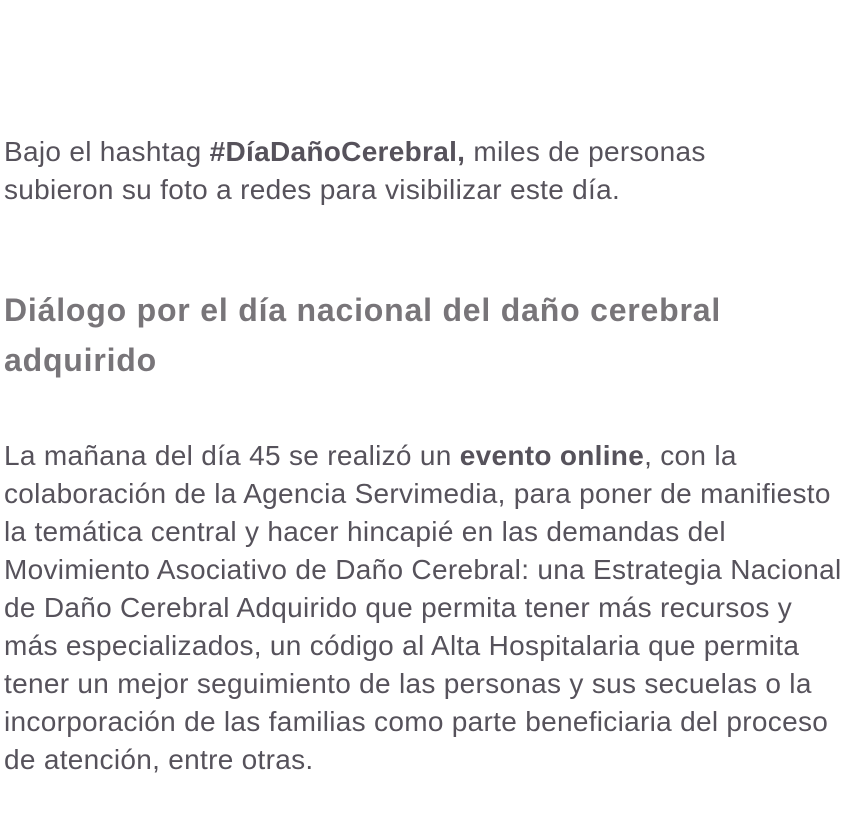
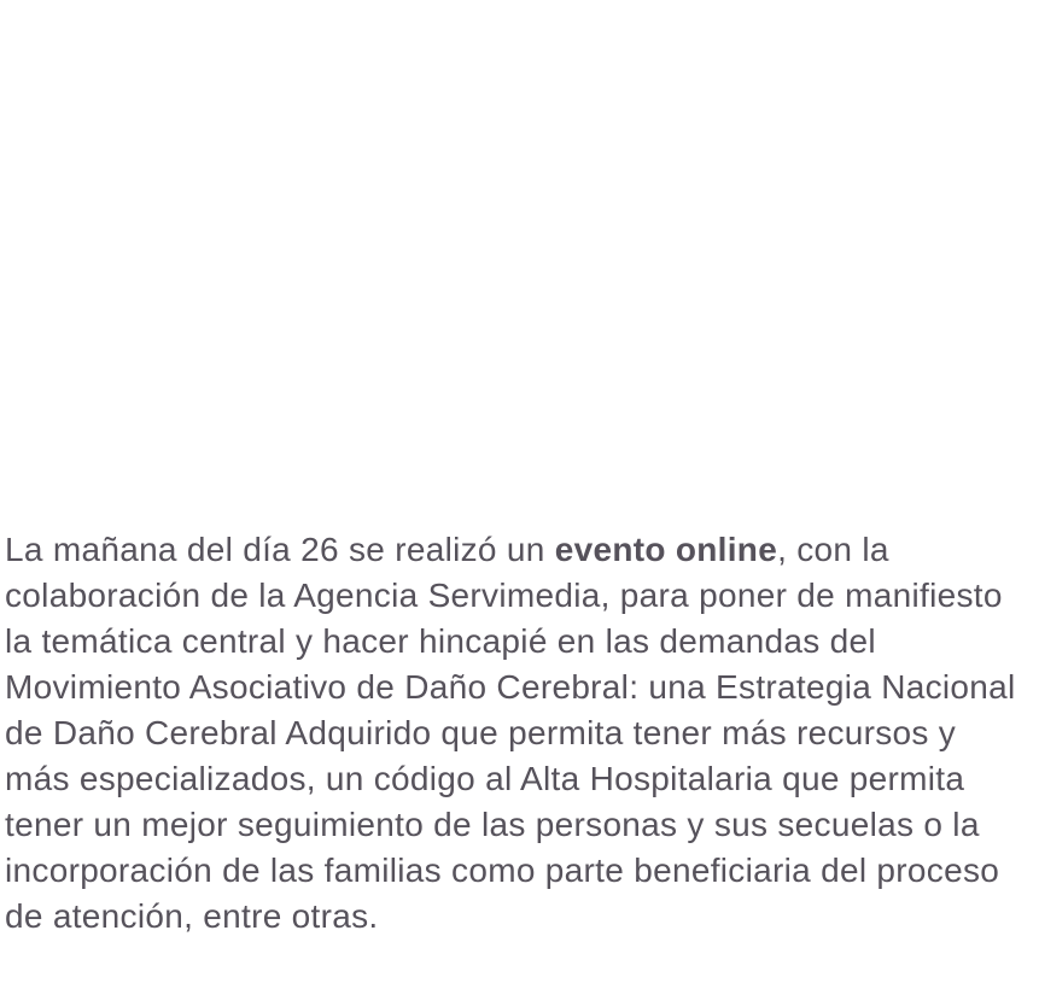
- Bajo el hashtag #DíaDañoCerebral, miles de personas subieron su foto a redes para visibilizar este día.
- Diálogo por el día nacional del daño cerebral adquirido
- La mañana del día 45 se realizó un evento online, con la colaboración de la Agencia Servimedia, para poner de manifiesto la temática central y hacer hincapié en las demandas del Movimiento Asociativo de Daño Cerebral: una Estrategia Nacional de Daño Cerebral Adquirido que permita tener más recursos y más especializados, un código al Alta Hospitalaria que permita tener un mejor seguimiento de las personas y sus secuelas o la incorporación de las familias como parte beneficiaria del proceso de atención, entre otras.
+ La mañana del día 26 se realizó un evento online, con la colaboración de la Agencia Servimedia, para poner de manifiesto la temática central y hacer hincapié en las demandas del Movimiento Asociativo de Daño Cerebral: una Estrategia Nacional de Daño Cerebral Adquirido que permita tener más recursos y más especializados, un código al Alta Hospitalaria que permita tener un mejor seguimiento de las personas y sus secuelas o la incorporación de las familias como parte beneficiaria del proceso de atención, entre otras.
